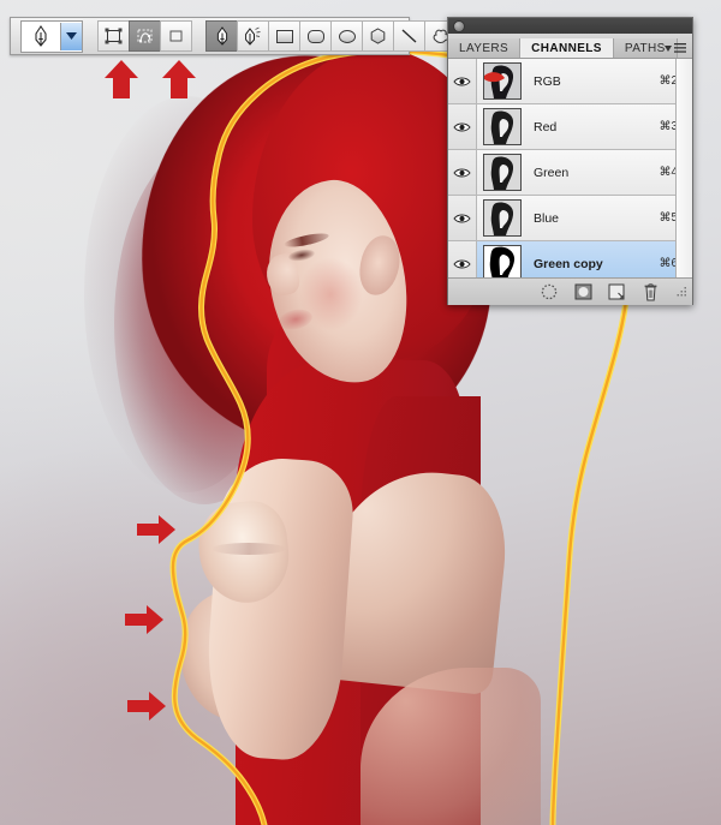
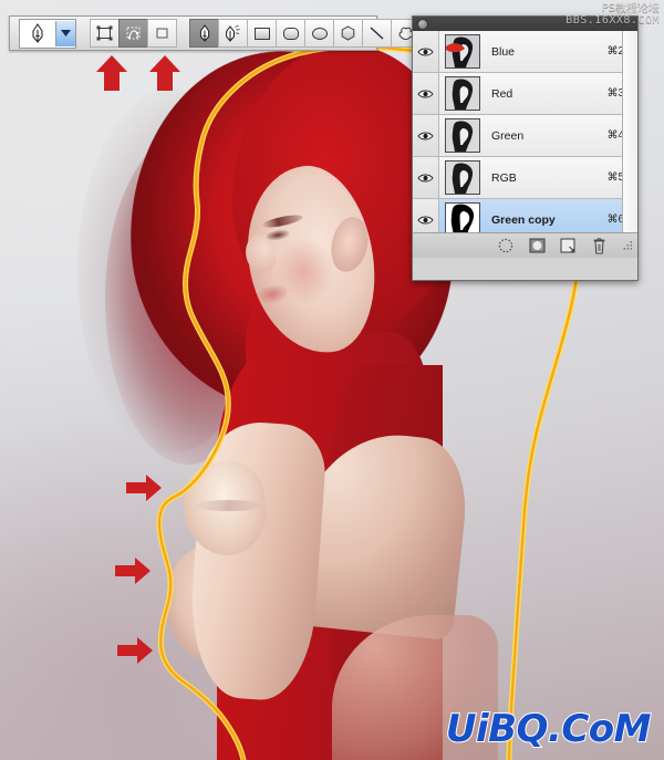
- LAYERS
- CHANNELS
- PATHS
- RGB
+ Blue
  Red
  Green
- Blue
+ RGB
  Green copy
+ PS教程论坛
+ BBS.16XX8.COM
+ UiBQ.CoM
